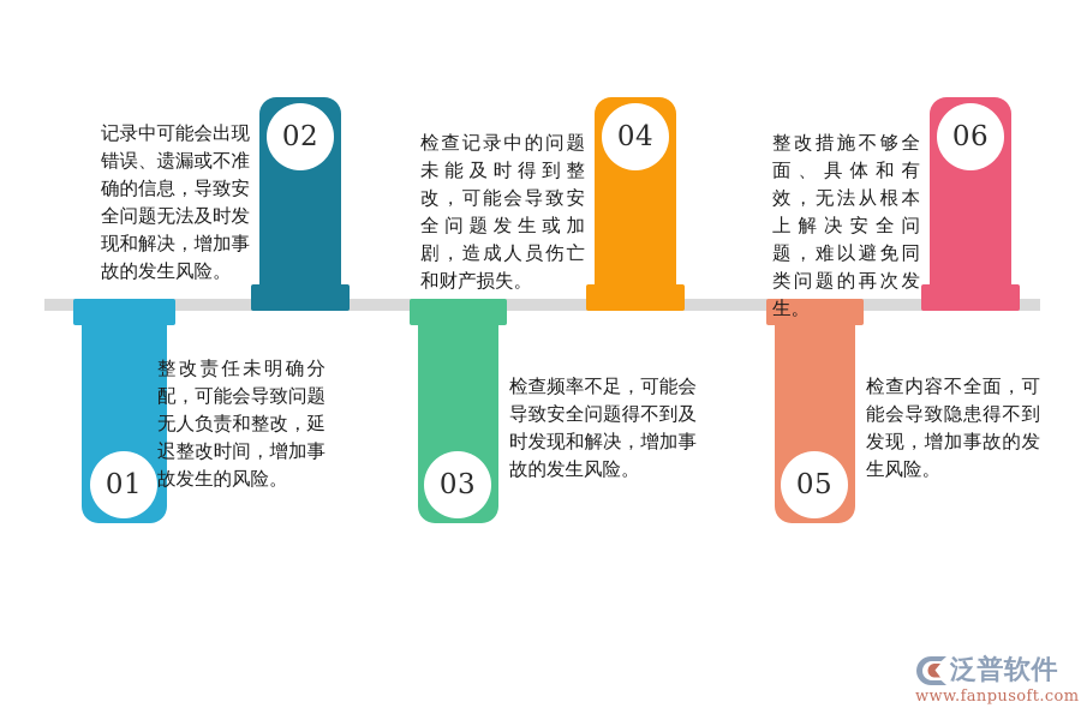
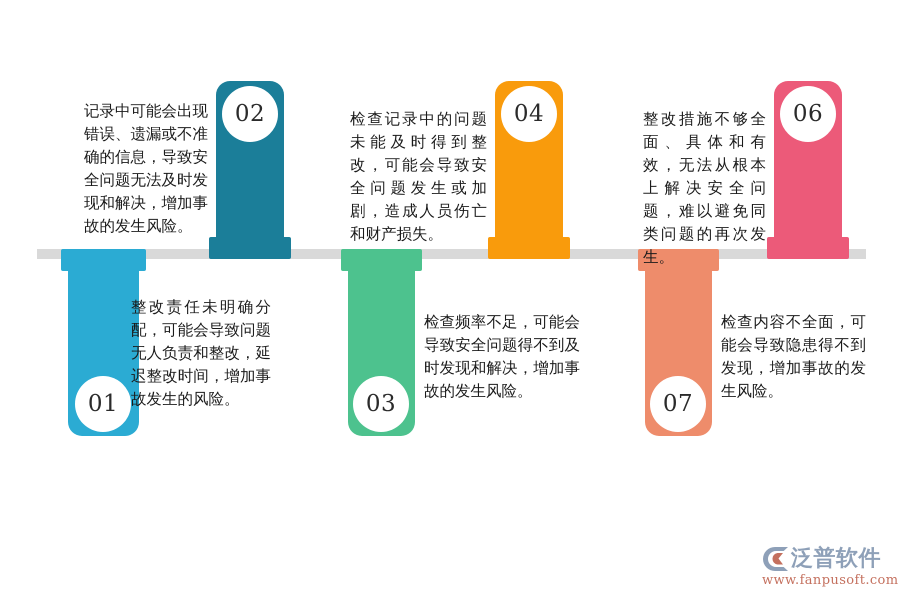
  01
  整改责任未明确分配，可能会导致问题无人负责和整改，延迟整改时间，增加事故发生的风险。
  02
  记录中可能会出现错误、遗漏或不准确的信息，导致安全问题无法及时发现和解决，增加事故的发生风险。
  03
  检查频率不足，可能会导致安全问题得不到及时发现和解决，增加事故的发生风险。
  04
  检查记录中的问题未能及时得到整改，可能会导致安全问题发生或加剧，造成人员伤亡和财产损失。
- 05
+ 07
  检查内容不全面，可能会导致隐患得不到发现，增加事故的发生风险。
  06
  整改措施不够全面、具体和有效，无法从根本上解决安全问题，难以避免同类问题的再次发生。
  泛普软件
  www.fanpusoft.com
